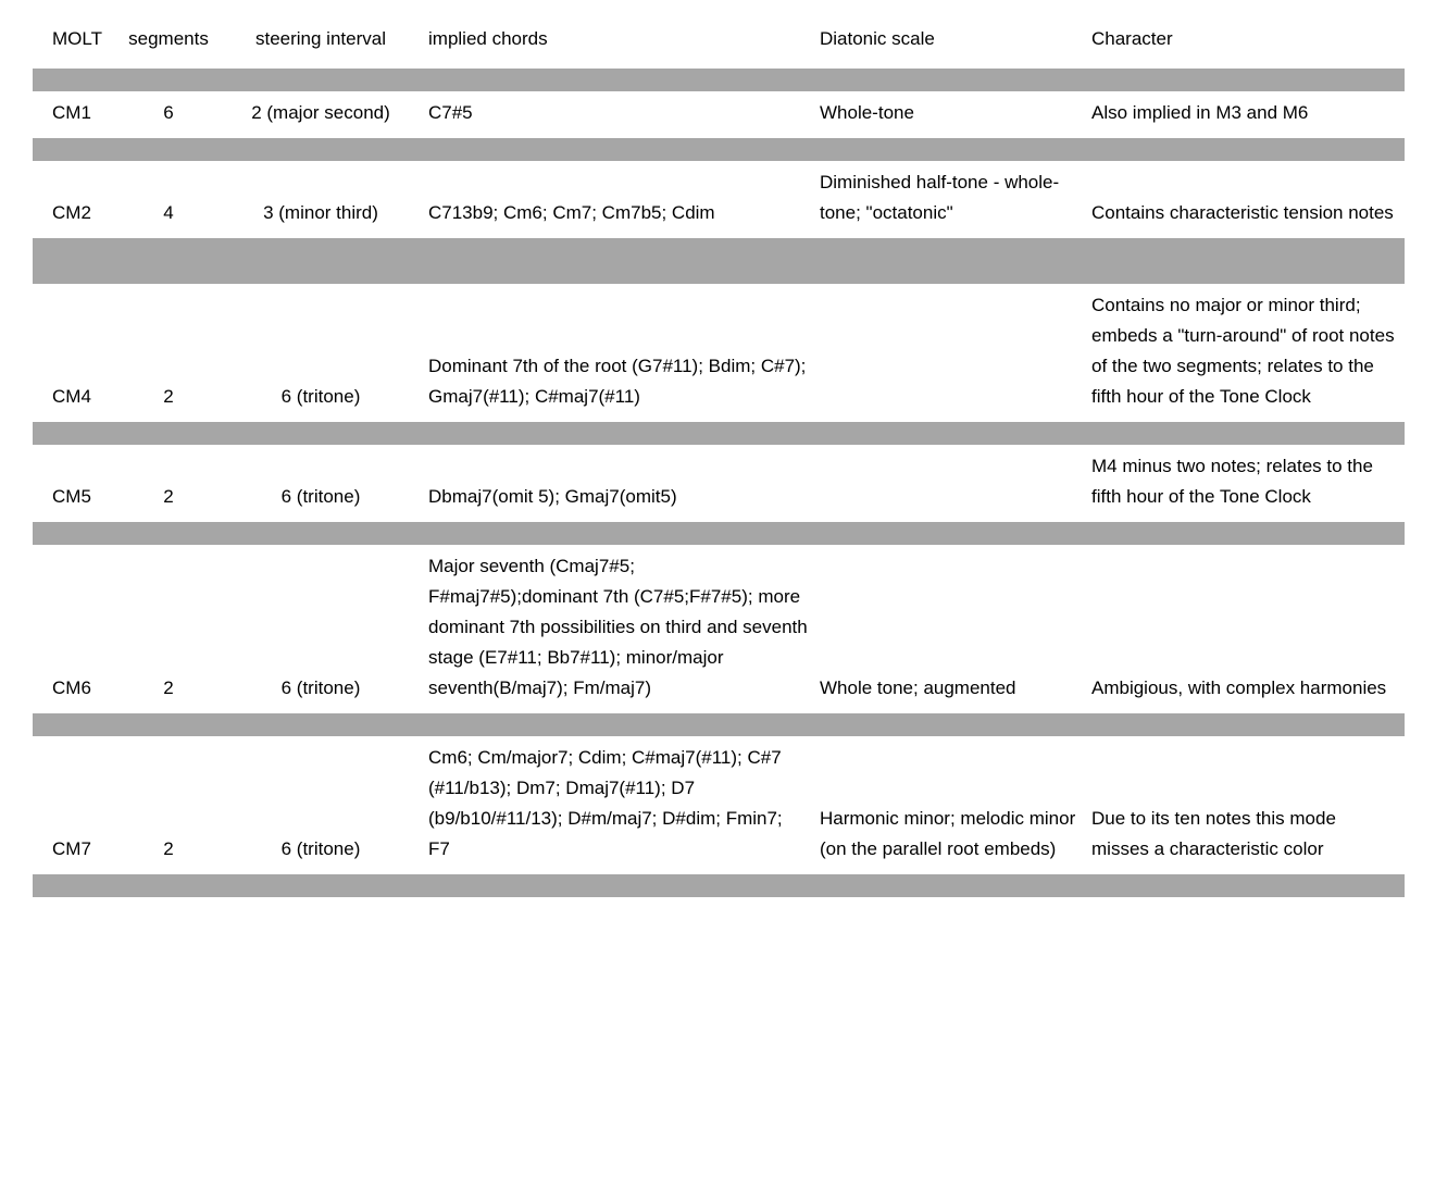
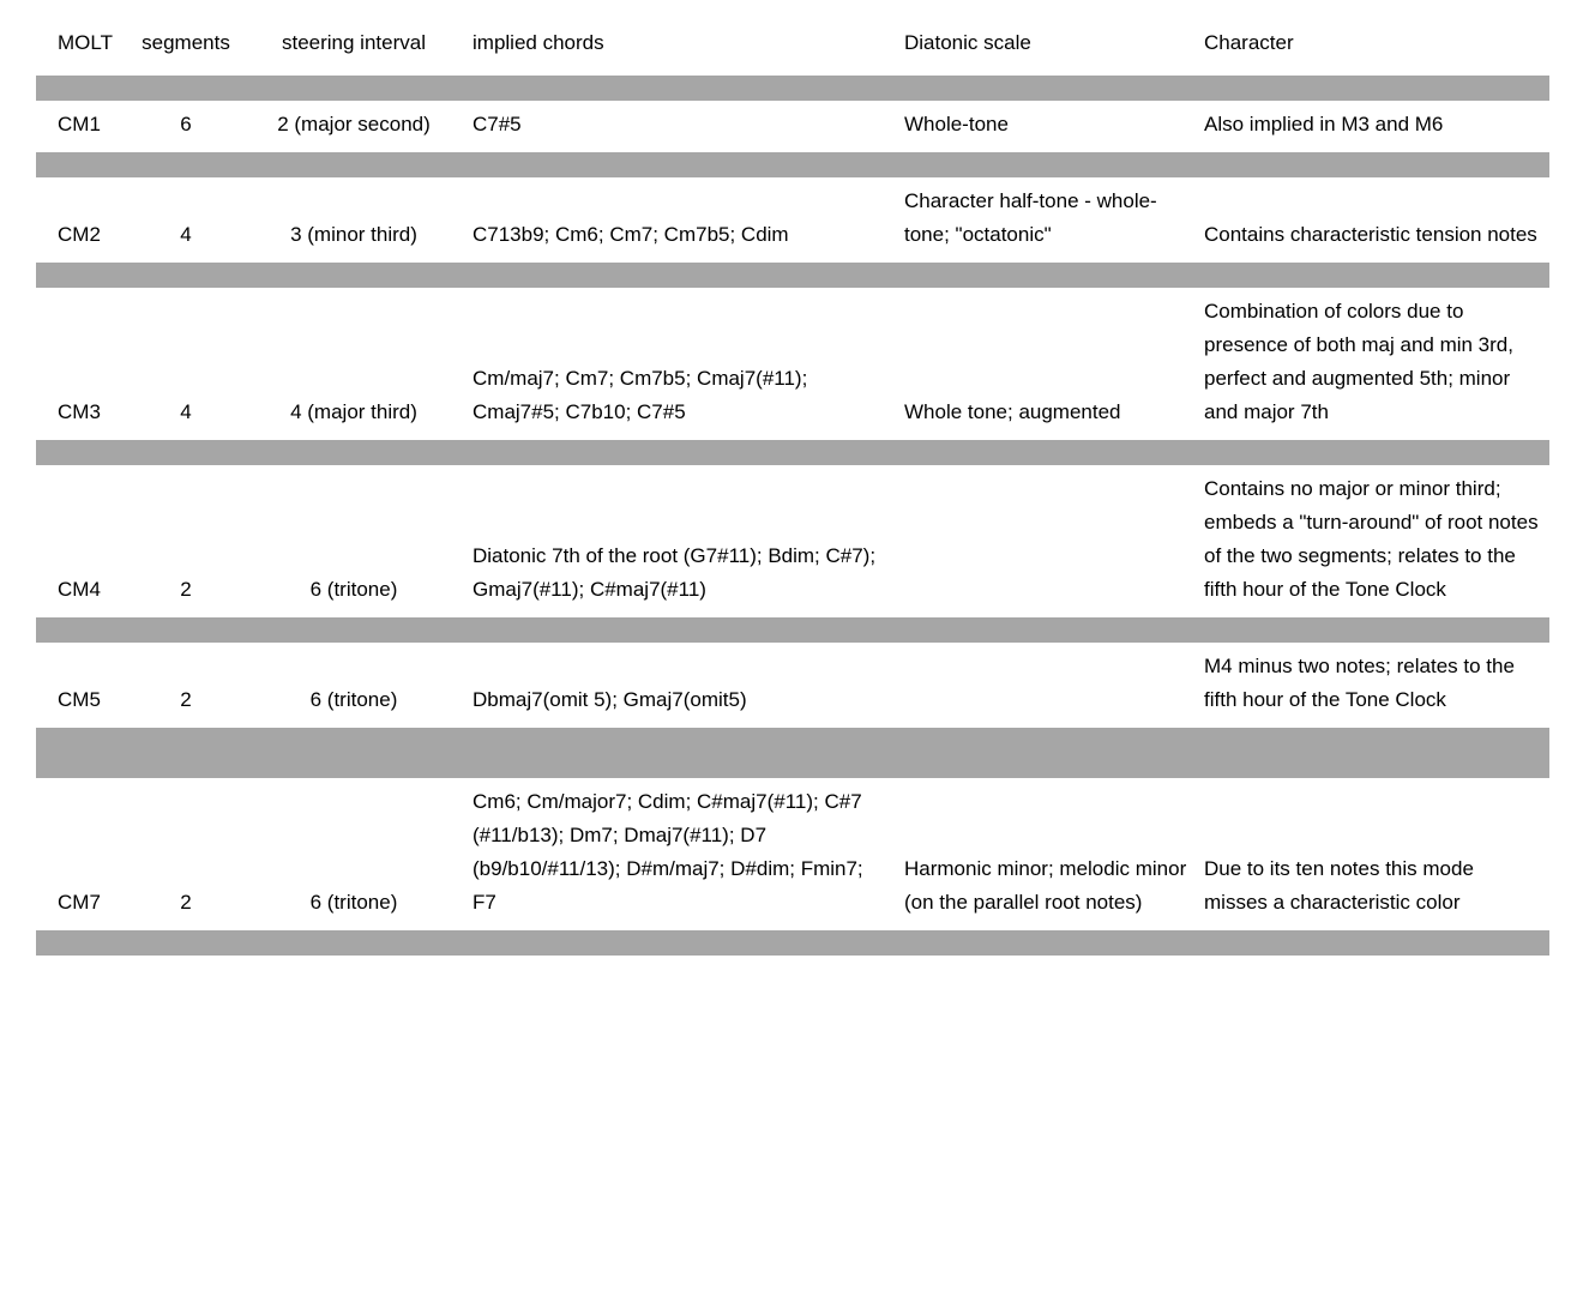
  MOLT	segments	steering interval	implied chords	Diatonic scale	Character
  CM1	6	2 (major second)	C7#5	Whole-tone	Also implied in M3 and M6
- CM2	4	3 (minor third)	C713b9; Cm6; Cm7; Cm7b5; Cdim	Diminished half-tone - whole-tone; "octatonic"	Contains characteristic tension notes
+ CM2	4	3 (minor third)	C713b9; Cm6; Cm7; Cm7b5; Cdim	Character half-tone - whole-tone; "octatonic"	Contains characteristic tension notes
+ CM3	4	4 (major third)	Cm/maj7; Cm7; Cm7b5; Cmaj7(#11); Cmaj7#5; C7b10; C7#5	Whole tone; augmented	Combination of colors due to presence of both maj and min 3rd, perfect and augmented 5th; minor and major 7th
- CM4	2	6 (tritone)	Dominant 7th of the root (G7#11); Bdim; C#7); Gmaj7(#11); C#maj7(#11)		Contains no major or minor third; embeds a "turn-around" of root notes of the two segments; relates to the fifth hour of the Tone Clock
+ CM4	2	6 (tritone)	Diatonic 7th of the root (G7#11); Bdim; C#7); Gmaj7(#11); C#maj7(#11)		Contains no major or minor third; embeds a "turn-around" of root notes of the two segments; relates to the fifth hour of the Tone Clock
  CM5	2	6 (tritone)	Dbmaj7(omit 5); Gmaj7(omit5)		M4 minus two notes; relates to the fifth hour of the Tone Clock
- CM6	2	6 (tritone)	Major seventh (Cmaj7#5; F#maj7#5);dominant 7th (C7#5;F#7#5); more dominant 7th possibilities on third and seventh stage (E7#11; Bb7#11); minor/major seventh(B/maj7); Fm/maj7)	Whole tone; augmented	Ambigious, with complex harmonies
- CM7	2	6 (tritone)	Cm6; Cm/major7; Cdim; C#maj7(#11); C#7 (#11/b13); Dm7; Dmaj7(#11); D7 (b9/b10/#11/13); D#m/maj7; D#dim; Fmin7; F7	Harmonic minor; melodic minor (on the parallel root embeds)	Due to its ten notes this mode misses a characteristic color
+ CM7	2	6 (tritone)	Cm6; Cm/major7; Cdim; C#maj7(#11); C#7 (#11/b13); Dm7; Dmaj7(#11); D7 (b9/b10/#11/13); D#m/maj7; D#dim; Fmin7; F7	Harmonic minor; melodic minor (on the parallel root notes)	Due to its ten notes this mode misses a characteristic color
